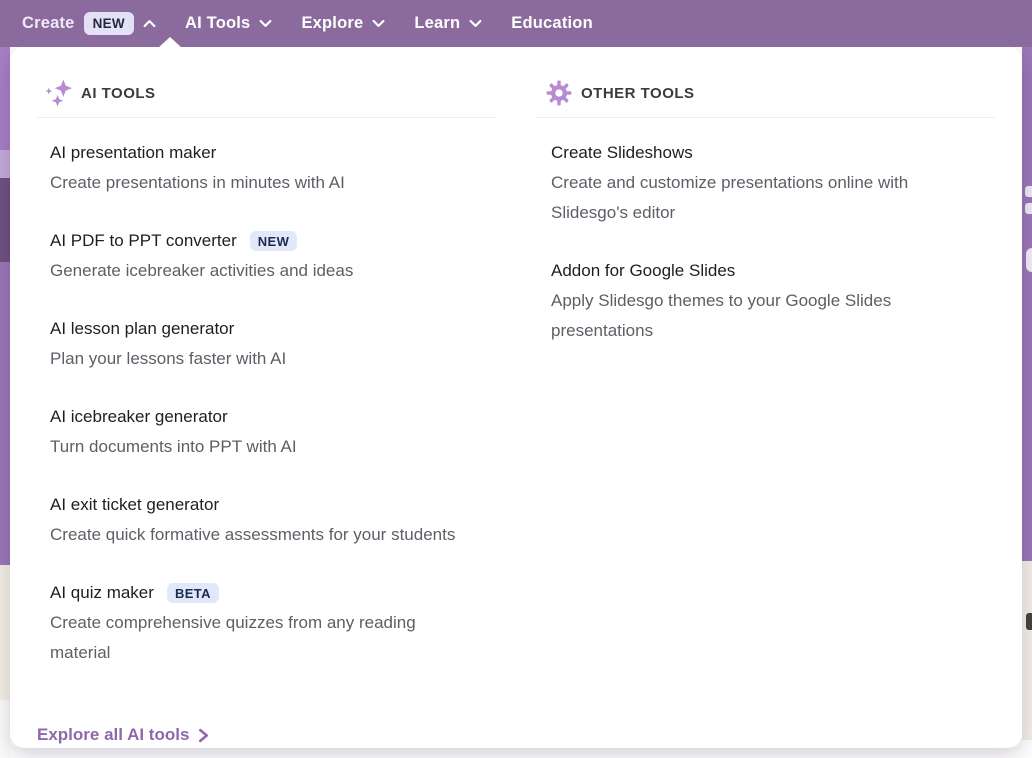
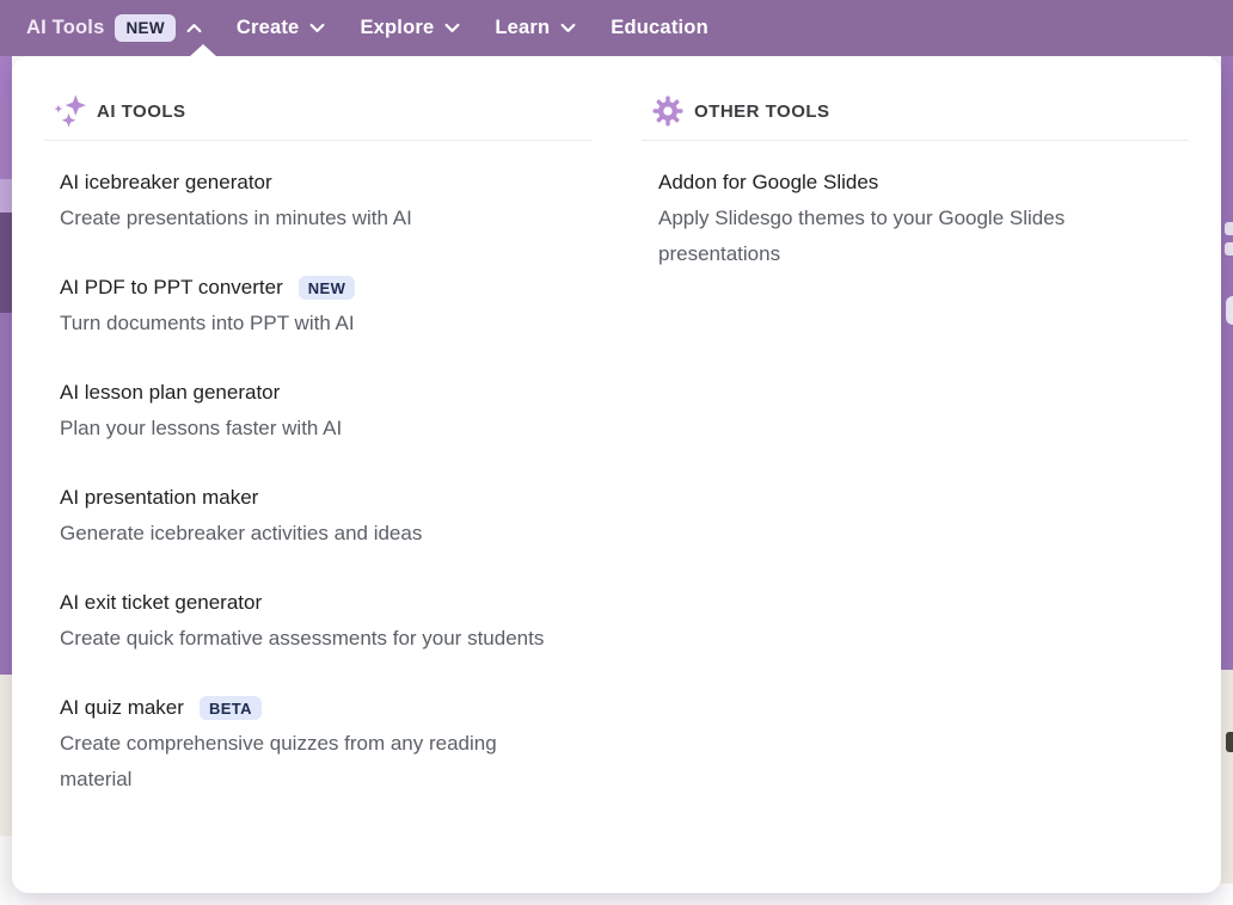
- Create
+ AI Tools
  NEW
- AI Tools
+ Create
  Explore
  Learn
  Education
  AI TOOLS
- AI presentation maker
+ AI icebreaker generator
  Create presentations in minutes with AI
  AI PDF to PPT converter
  NEW
- Generate icebreaker activities and ideas
+ Turn documents into PPT with AI
  AI lesson plan generator
  Plan your lessons faster with AI
- AI icebreaker generator
+ AI presentation maker
- Turn documents into PPT with AI
+ Generate icebreaker activities and ideas
  AI exit ticket generator
  Create quick formative assessments for your students
  AI quiz maker
  BETA
  Create comprehensive quizzes from any reading material
- Explore all AI tools
  OTHER TOOLS
- Create Slideshows
- Create and customize presentations online with Slidesgo's editor
  Addon for Google Slides
  Apply Slidesgo themes to your Google Slides presentations
